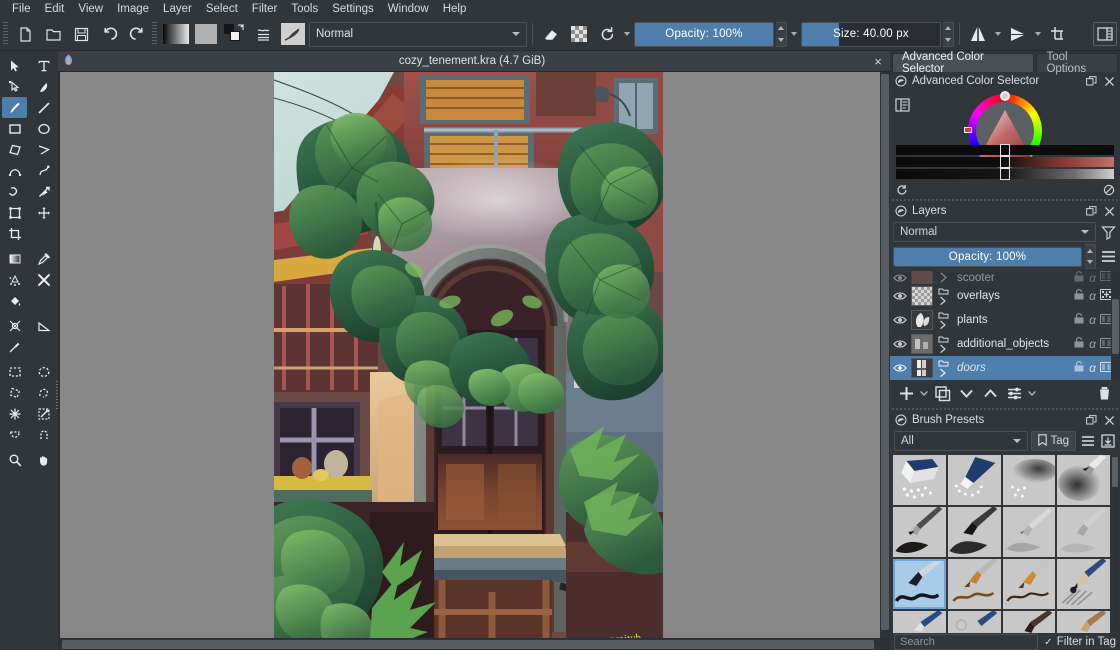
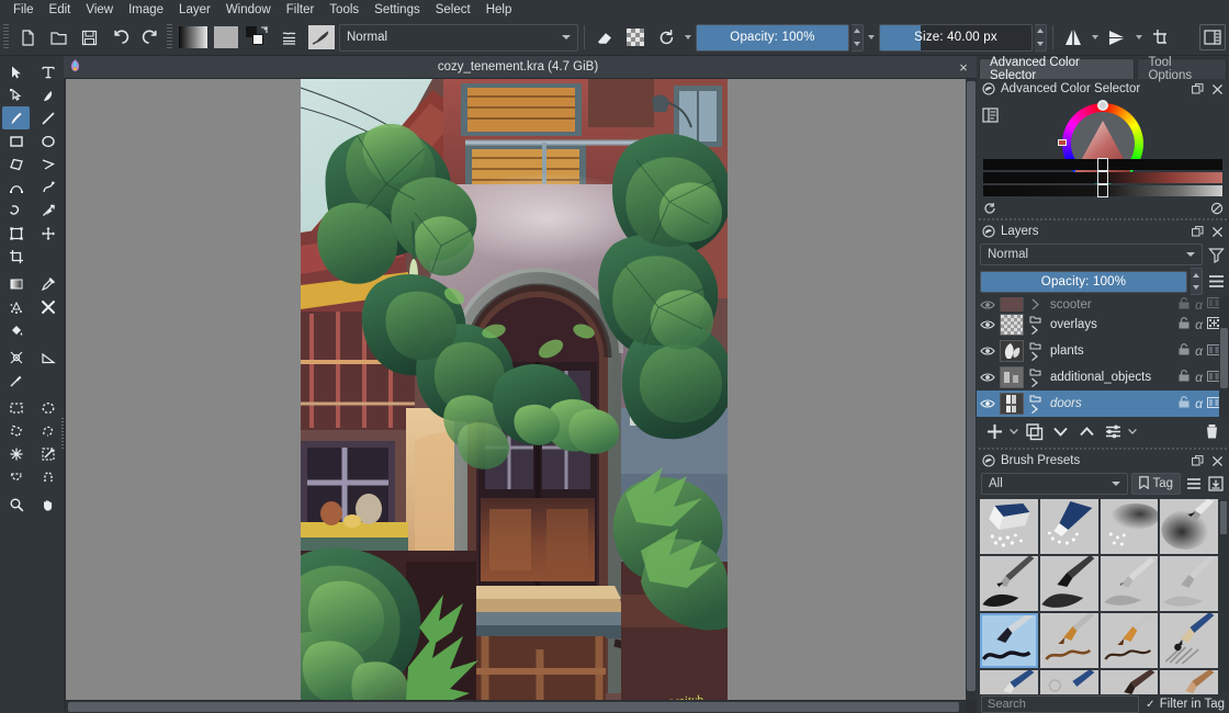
  File
  Edit
  View
  Image
  Layer
- Select
+ Window
  Filter
  Tools
  Settings
- Window
+ Select
  Help
  Normal
  Opacity: 100%
  Size: 40.00 px
  cozy_tenement.kra (4.7 GiB)
  ×
  Advanced Color Selector
  Tool Options
  Advanced Color Selector
  Layers
  Normal
  Opacity: 100%
  scooter
  α
  overlays
  α
  plants
  α
  additional_objects
  α
  doors
  α
  Brush Presets
  All
  Tag
  Search
  ✓
  Filter in Tag
